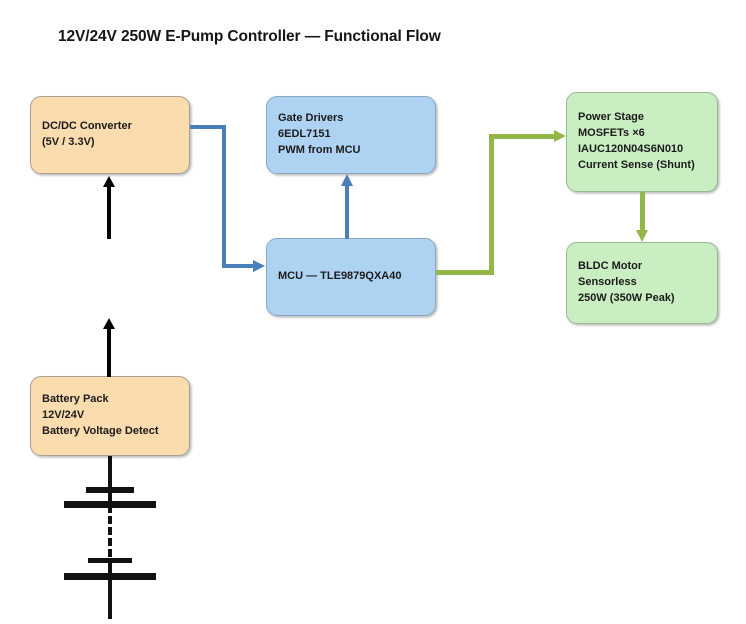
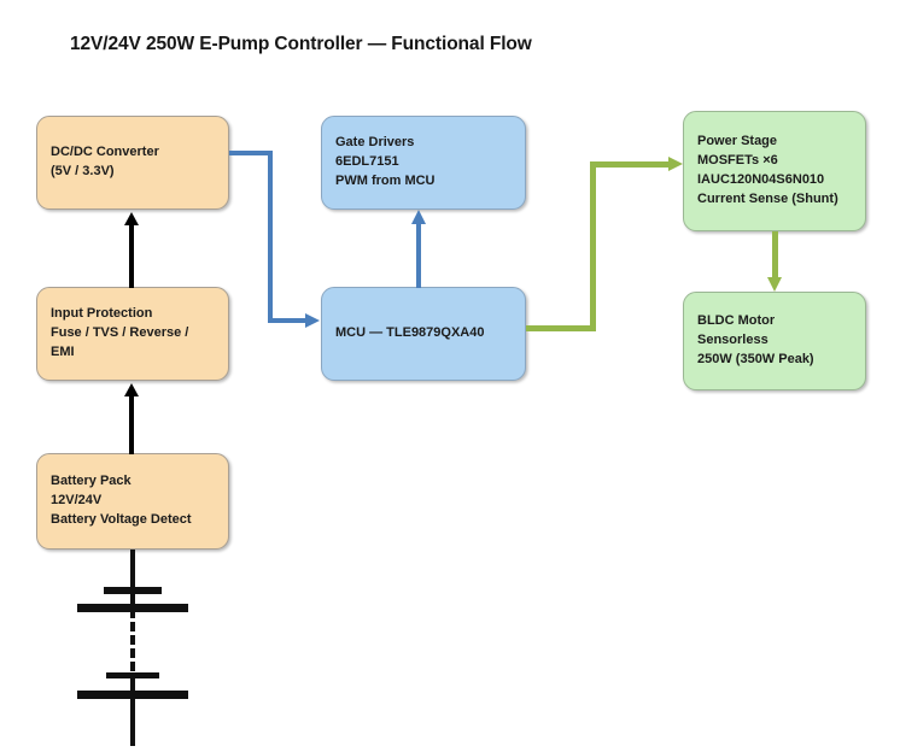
  12V/24V 250W E-Pump Controller — Functional Flow
  DC/DC Converter
  (5V / 3.3V)
+ Input Protection
+ Fuse / TVS / Reverse /
+ EMI
  Battery Pack
  12V/24V
  Battery Voltage Detect
  Gate Drivers
  6EDL7151
  PWM from MCU
  MCU — TLE9879QXA40
  Power Stage
  MOSFETs ×6
  IAUC120N04S6N010
  Current Sense (Shunt)
  BLDC Motor
  Sensorless
  250W (350W Peak)
